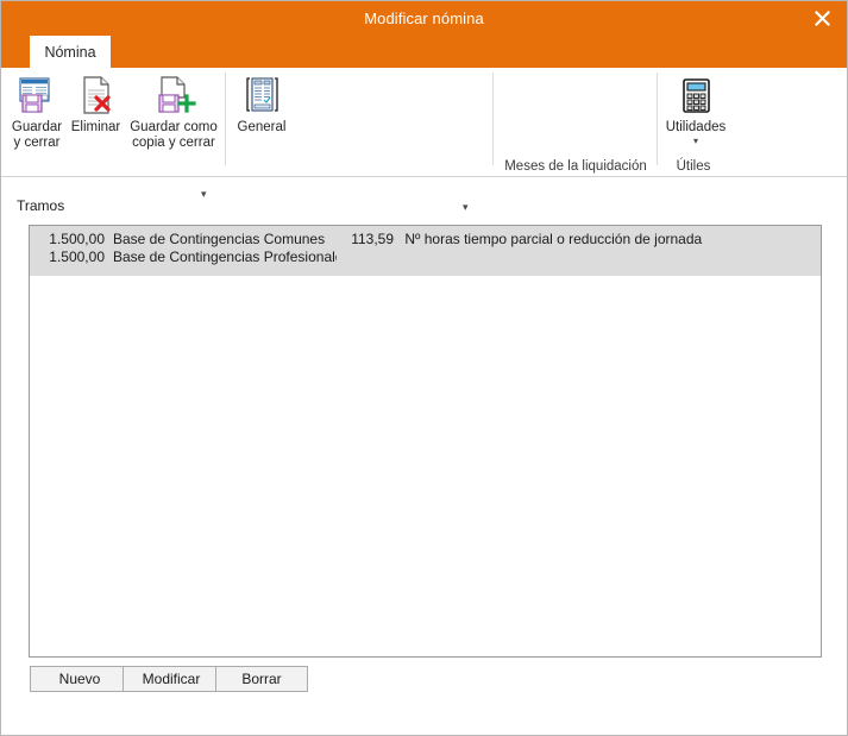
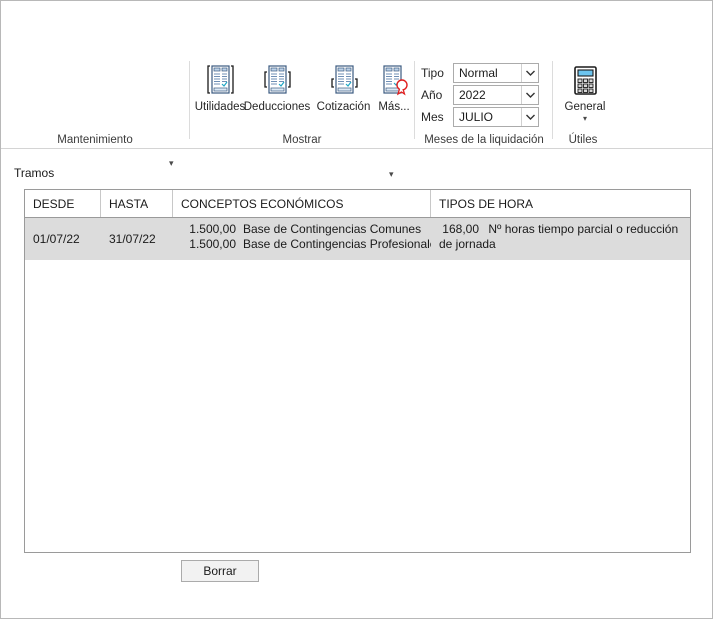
- Modificar nómina
- Nómina
- Guardar
- y cerrar
- Eliminar
- Guardar como
- copia y cerrar
  ▾
+ Mantenimiento
- General
+ Utilidades
+ Deducciones
+ Cotización
+ Más...
  ▾
+ Mostrar
+ Tipo
+ Normal
+ Año
+ 2022
+ Mes
+ JULIO
  Meses de la liquidación
- Utilidades
+ General
  ▾
  Útiles
  Tramos
+ DESDE
+ HASTA
+ CONCEPTOS ECONÓMICOS
+ TIPOS DE HORA
+ 01/07/22
+ 31/07/22
  1.500,00
  Base de Contingencias Comunes
  1.500,00
  Base de Contingencias Profesional
- 113,59 Nº horas tiempo parcial o reducción de jornada
+ 168,00 Nº horas tiempo parcial o reducción de jornada
- Nuevo
- Modificar
  Borrar
